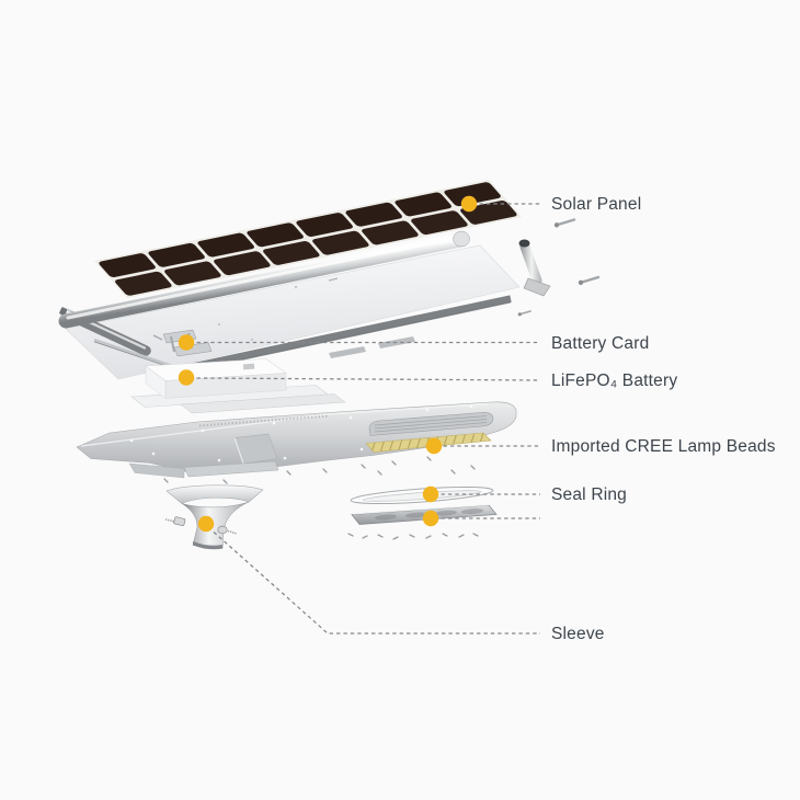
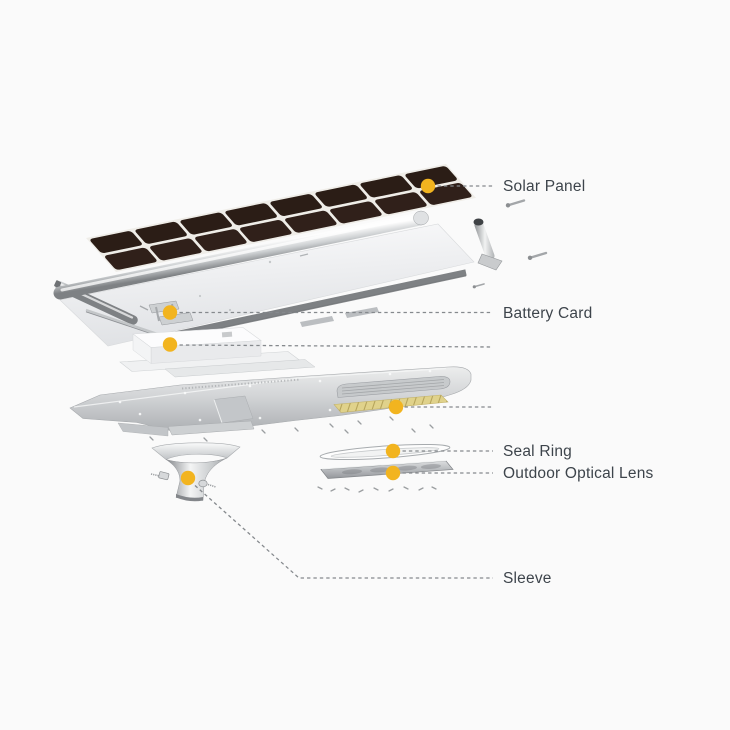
  Solar Panel
  Battery Card
- LiFePO₄ Battery
- Imported CREE Lamp Beads
  Seal Ring
+ Outdoor Optical Lens
  Sleeve
